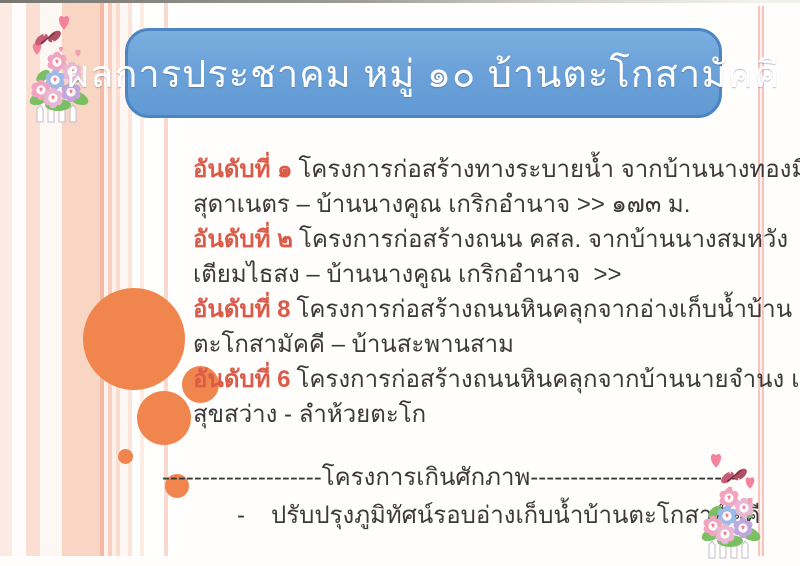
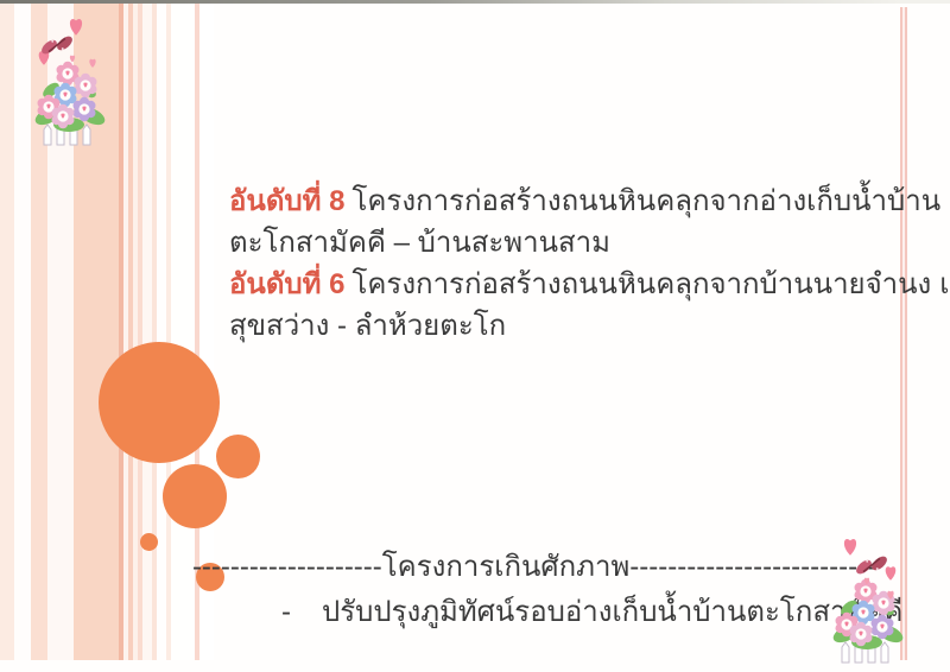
- ผลการประชาคม หมู่ ๑๐ บ้านตะโกสามัคคี
- อันดับที่ ๑ โครงการก่อสร้างทางระบายน้ำ จากบ้านนางทองมี
- สุดาเนตร – บ้านนางคูณ เกริกอำนาจ >> ๑๗๓ ม.
- อันดับที่ ๒ โครงการก่อสร้างถนน คสล. จากบ้านนางสมหวัง
- เตียมไธสง – บ้านนางคูณ เกริกอำนาจ >>
  อันดับที่ 8 โครงการก่อสร้างถนนหินคลุกจากอ่างเก็บน้ำบ้าน
  ตะโกสามัคคี – บ้านสะพานสาม
  อันดับที่ 6 โครงการก่อสร้างถนนหินคลุกจากบ้านนายจำนง แ
  สุขสว่าง - ลำห้วยตะโก
  --------------------โครงการเกินศักภาพ-------------------------
  -
  ปรับปรุงภูมิทัศน์รอบอ่างเก็บน้ำบ้านตะโกสาค
